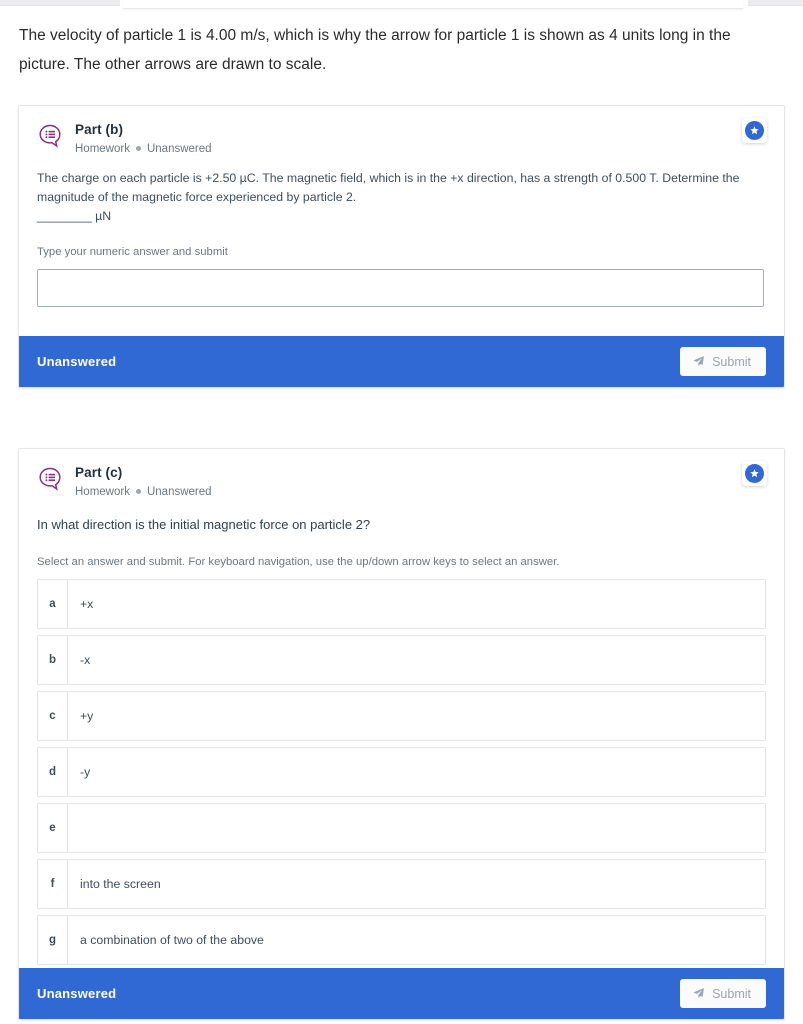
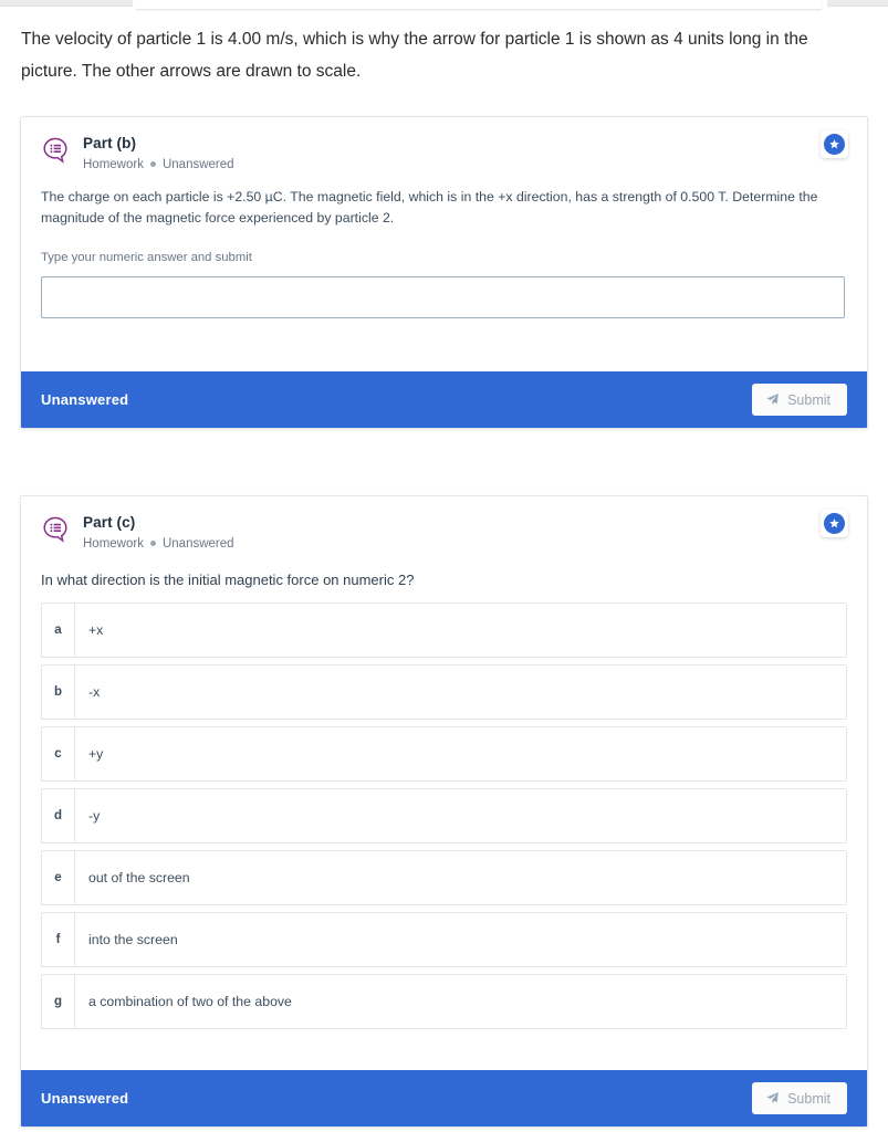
  The velocity of particle 1 is 4.00 m/s, which is why the arrow for particle 1 is shown as 4 units long in the picture. The other arrows are drawn to scale.
  Part (b)
  Homework
  Unanswered
  The charge on each particle is +2.50 µC. The magnetic field, which is in the +x direction, has a strength of 0.500 T. Determine the magnitude of the magnetic force experienced by particle 2.
- ________ µN
  Type your numeric answer and submit
  Unanswered
  Submit
  Part (c)
  Homework
  Unanswered
- In what direction is the initial magnetic force on particle 2?
+ In what direction is the initial magnetic force on numeric 2?
- Select an answer and submit. For keyboard navigation, use the up/down arrow keys to select an answer.
  a
  +x
  b
  -x
  c
  +y
  d
  -y
  e
+ out of the screen
  f
  into the screen
  g
  a combination of two of the above
  Unanswered
  Submit
